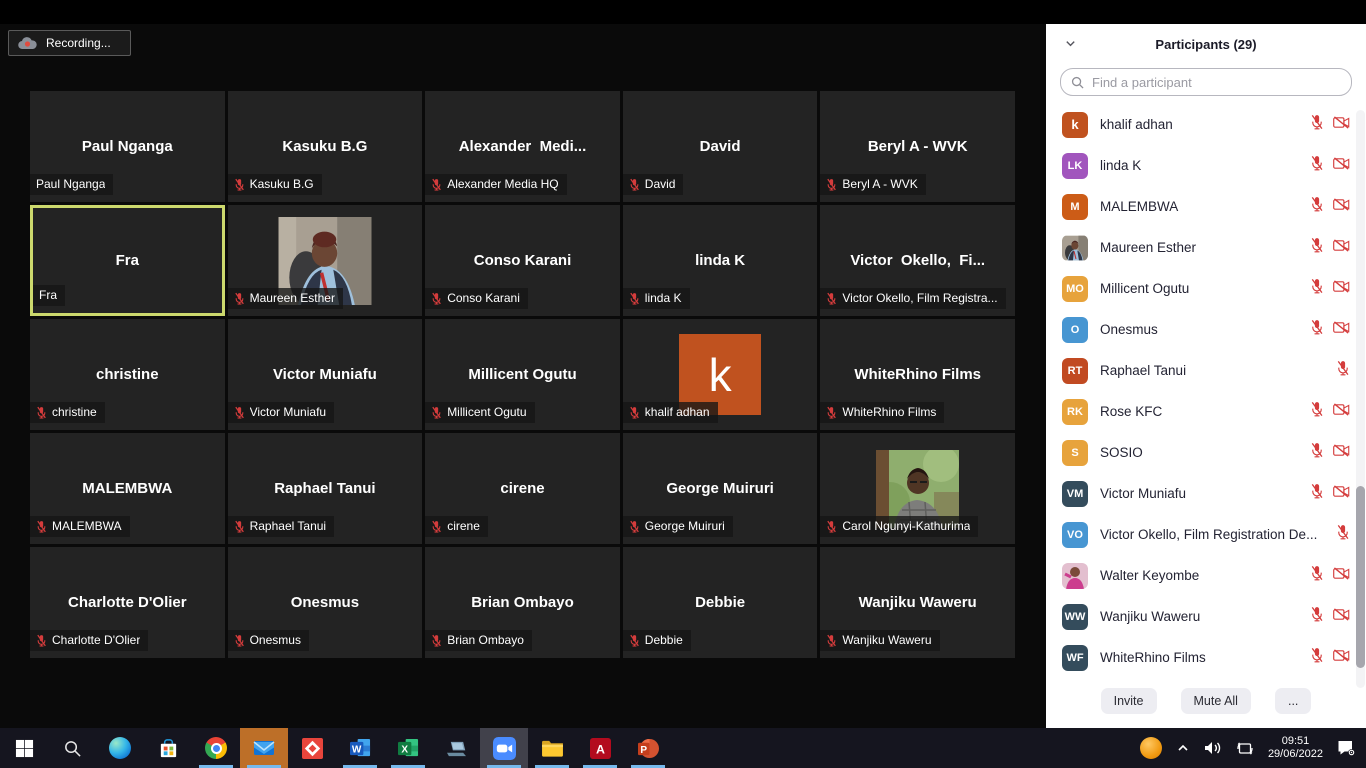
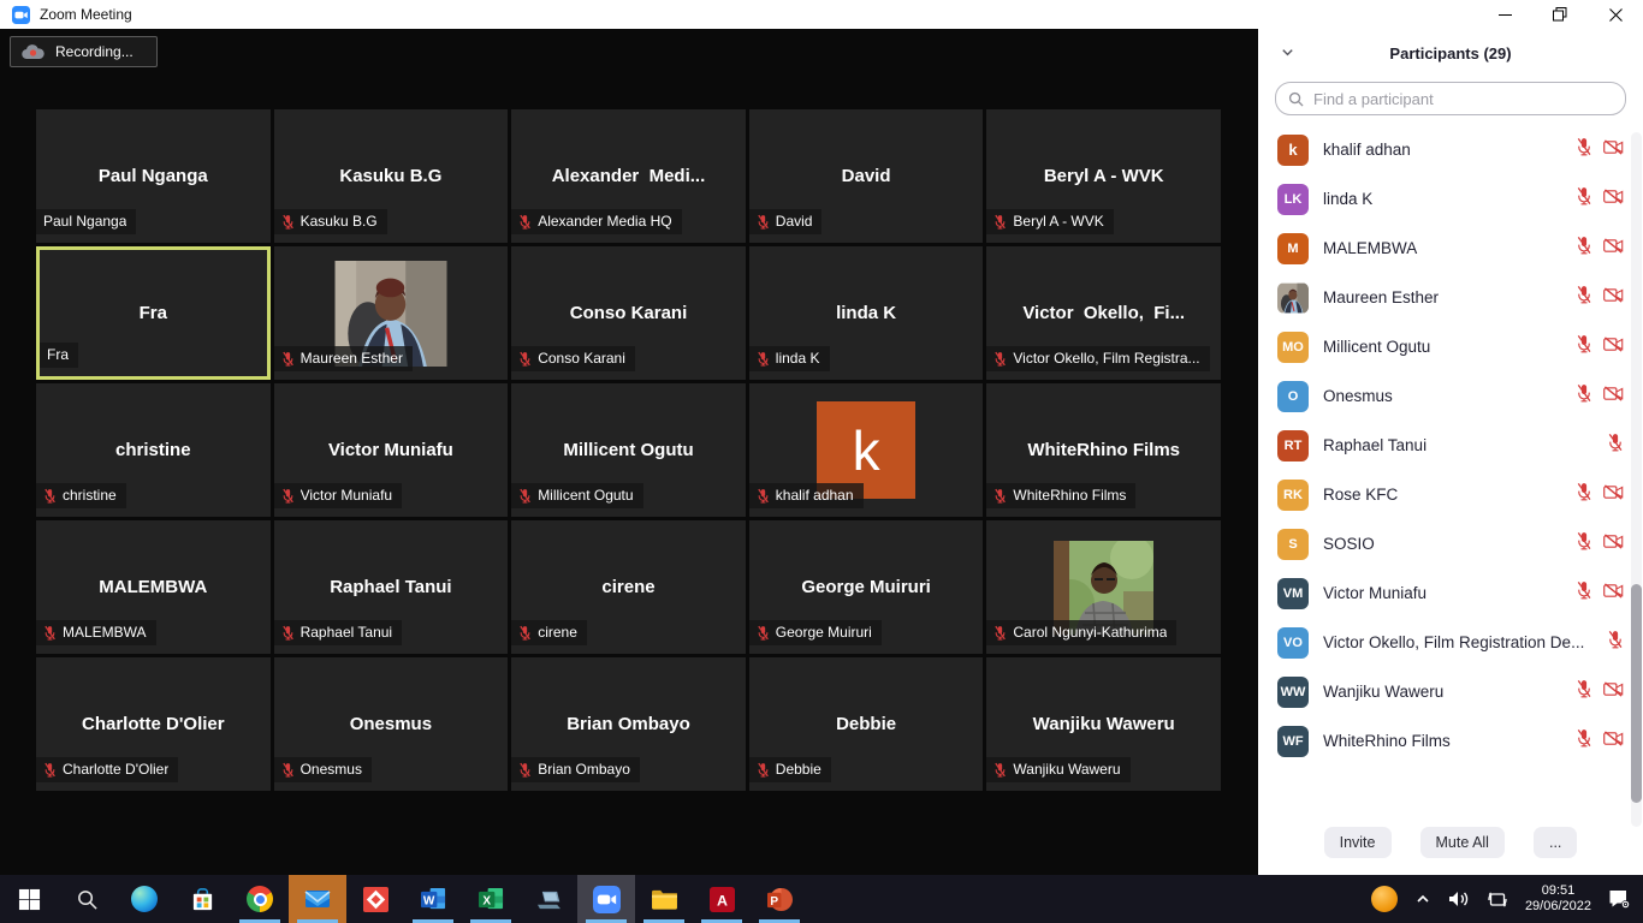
+ Zoom Meeting
  Recording...
  Paul Nganga
  Paul Nganga
  Kasuku B.G
  Kasuku B.G
  Alexander Medi...
  Alexander Media HQ
  David
  David
  Beryl A - WVK
  Beryl A - WVK
  Fra
  Fra
  Maureen Esther
  Conso Karani
  Conso Karani
  linda K
  linda K
  Victor Okello, Fi...
  Victor Okello, Film Registra...
  christine
  christine
  Victor Muniafu
  Victor Muniafu
  Millicent Ogutu
  Millicent Ogutu
  k
  khalif adhan
  WhiteRhino Films
  WhiteRhino Films
  MALEMBWA
  MALEMBWA
  Raphael Tanui
  Raphael Tanui
  cirene
  cirene
  George Muiruri
  George Muiruri
  Carol Ngunyi-Kathurima
  Charlotte D'Olier
  Charlotte D'Olier
  Onesmus
  Onesmus
  Brian Ombayo
  Brian Ombayo
  Debbie
  Debbie
  Wanjiku Waweru
  Wanjiku Waweru
  Participants (29)
  Find a participant
  k
  khalif adhan
  LK
  linda K
  M
  MALEMBWA
  Maureen Esther
  MO
  Millicent Ogutu
  O
  Onesmus
  RT
  Raphael Tanui
  RK
  Rose KFC
  S
  SOSIO
  VM
  Victor Muniafu
  VO
  Victor Okello, Film Registration De...
- Walter Keyombe
  WW
  Wanjiku Waweru
  WF
  WhiteRhino Films
  Invite
  Mute All
  ...
  W
  X
  A
  P
  09:51
  29/06/2022
